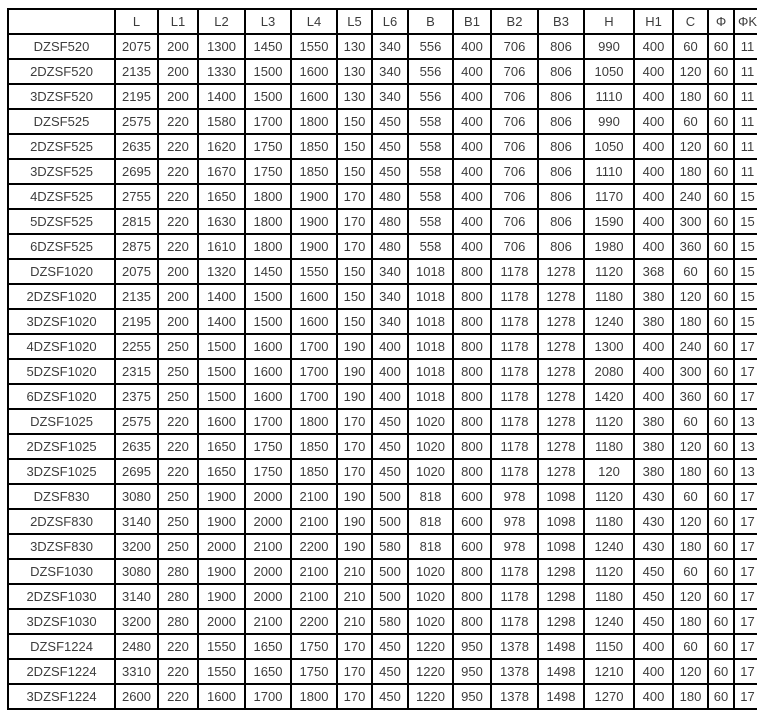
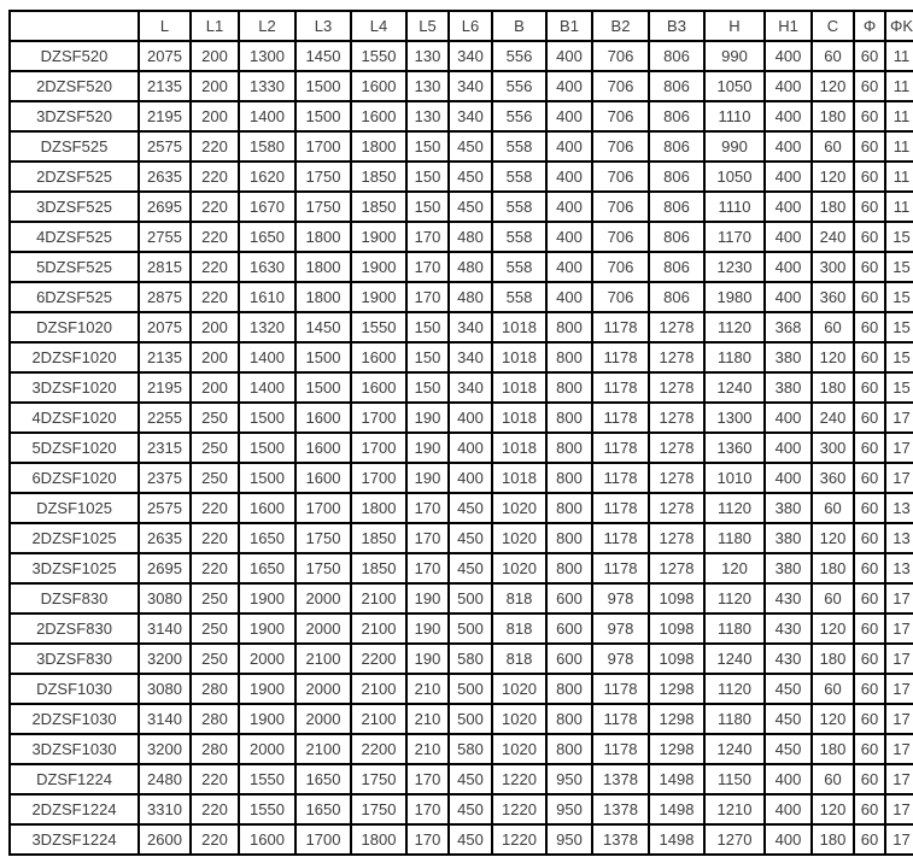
  	L	L1	L2	L3	L4	L5	L6	B	B1	B2	B3	H	H1	C	Φ	ΦK
  DZSF520	2075	200	1300	1450	1550	130	340	556	400	706	806	990	400	60	60	11
  2DZSF520	2135	200	1330	1500	1600	130	340	556	400	706	806	1050	400	120	60	11
  3DZSF520	2195	200	1400	1500	1600	130	340	556	400	706	806	1110	400	180	60	11
  DZSF525	2575	220	1580	1700	1800	150	450	558	400	706	806	990	400	60	60	11
  2DZSF525	2635	220	1620	1750	1850	150	450	558	400	706	806	1050	400	120	60	11
  3DZSF525	2695	220	1670	1750	1850	150	450	558	400	706	806	1110	400	180	60	11
  4DZSF525	2755	220	1650	1800	1900	170	480	558	400	706	806	1170	400	240	60	15
- 5DZSF525	2815	220	1630	1800	1900	170	480	558	400	706	806	1590	400	300	60	15
+ 5DZSF525	2815	220	1630	1800	1900	170	480	558	400	706	806	1230	400	300	60	15
  6DZSF525	2875	220	1610	1800	1900	170	480	558	400	706	806	1980	400	360	60	15
  DZSF1020	2075	200	1320	1450	1550	150	340	1018	800	1178	1278	1120	368	60	60	15
  2DZSF1020	2135	200	1400	1500	1600	150	340	1018	800	1178	1278	1180	380	120	60	15
  3DZSF1020	2195	200	1400	1500	1600	150	340	1018	800	1178	1278	1240	380	180	60	15
  4DZSF1020	2255	250	1500	1600	1700	190	400	1018	800	1178	1278	1300	400	240	60	17
- 5DZSF1020	2315	250	1500	1600	1700	190	400	1018	800	1178	1278	2080	400	300	60	17
+ 5DZSF1020	2315	250	1500	1600	1700	190	400	1018	800	1178	1278	1360	400	300	60	17
- 6DZSF1020	2375	250	1500	1600	1700	190	400	1018	800	1178	1278	1420	400	360	60	17
+ 6DZSF1020	2375	250	1500	1600	1700	190	400	1018	800	1178	1278	1010	400	360	60	17
  DZSF1025	2575	220	1600	1700	1800	170	450	1020	800	1178	1278	1120	380	60	60	13
  2DZSF1025	2635	220	1650	1750	1850	170	450	1020	800	1178	1278	1180	380	120	60	13
  3DZSF1025	2695	220	1650	1750	1850	170	450	1020	800	1178	1278	120	380	180	60	13
  DZSF830	3080	250	1900	2000	2100	190	500	818	600	978	1098	1120	430	60	60	17
  2DZSF830	3140	250	1900	2000	2100	190	500	818	600	978	1098	1180	430	120	60	17
  3DZSF830	3200	250	2000	2100	2200	190	580	818	600	978	1098	1240	430	180	60	17
  DZSF1030	3080	280	1900	2000	2100	210	500	1020	800	1178	1298	1120	450	60	60	17
  2DZSF1030	3140	280	1900	2000	2100	210	500	1020	800	1178	1298	1180	450	120	60	17
  3DZSF1030	3200	280	2000	2100	2200	210	580	1020	800	1178	1298	1240	450	180	60	17
  DZSF1224	2480	220	1550	1650	1750	170	450	1220	950	1378	1498	1150	400	60	60	17
  2DZSF1224	3310	220	1550	1650	1750	170	450	1220	950	1378	1498	1210	400	120	60	17
  3DZSF1224	2600	220	1600	1700	1800	170	450	1220	950	1378	1498	1270	400	180	60	17
